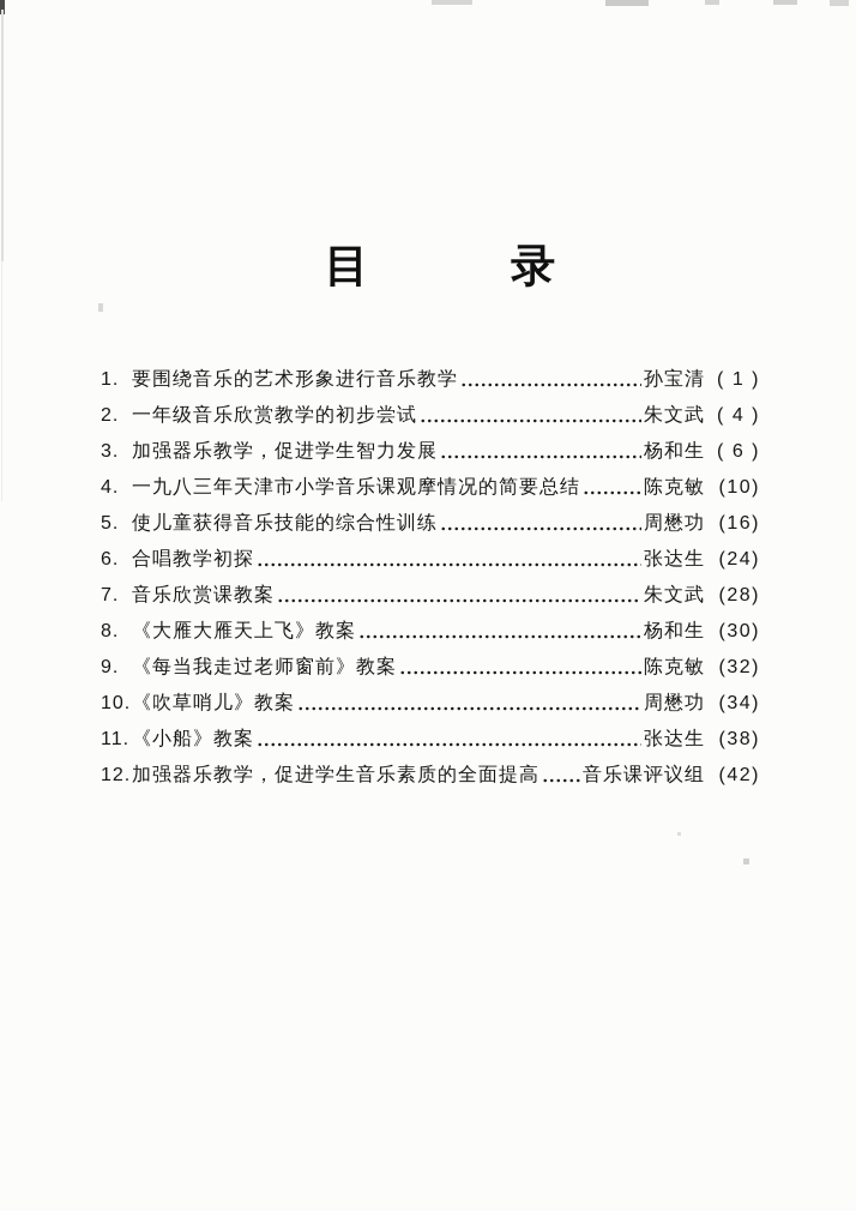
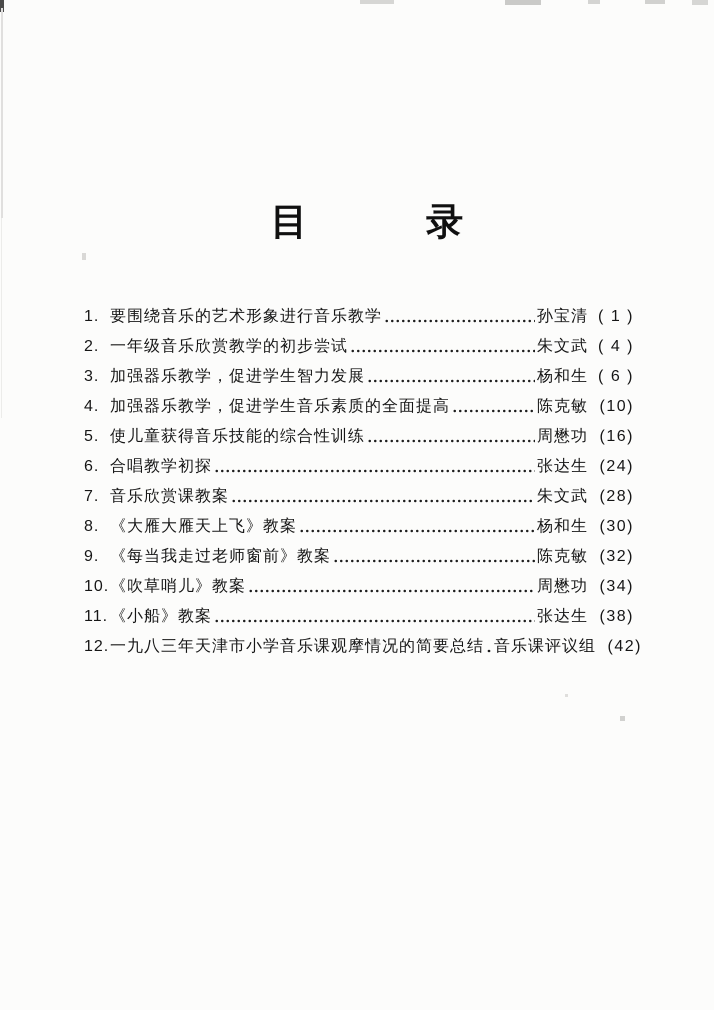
  目 录
  1.
  要围绕音乐的艺术形象进行音乐教学
  孙宝清
  ( 1 )
  2.
  一年级音乐欣赏教学的初步尝试
  朱文武
  ( 4 )
  3.
  加强器乐教学，促进学生智力发展
  杨和生
  ( 6 )
  4.
- 一九八三年天津市小学音乐课观摩情况的简要总结
+ 加强器乐教学，促进学生音乐素质的全面提高
  陈克敏
  (10)
  5.
  使儿童获得音乐技能的综合性训练
  周懋功
  (16)
  6.
  合唱教学初探
  张达生
  (24)
  7.
  音乐欣赏课教案
  朱文武
  (28)
  8.
  《大雁大雁天上飞》教案
  杨和生
  (30)
  9.
  《每当我走过老师窗前》教案
  陈克敏
  (32)
  10.
  《吹草哨儿》教案
  周懋功
  (34)
  11.
  《小船》教案
  张达生
  (38)
  12.
- 加强器乐教学，促进学生音乐素质的全面提高
+ 一九八三年天津市小学音乐课观摩情况的简要总结
  音乐课评议组
  (42)
